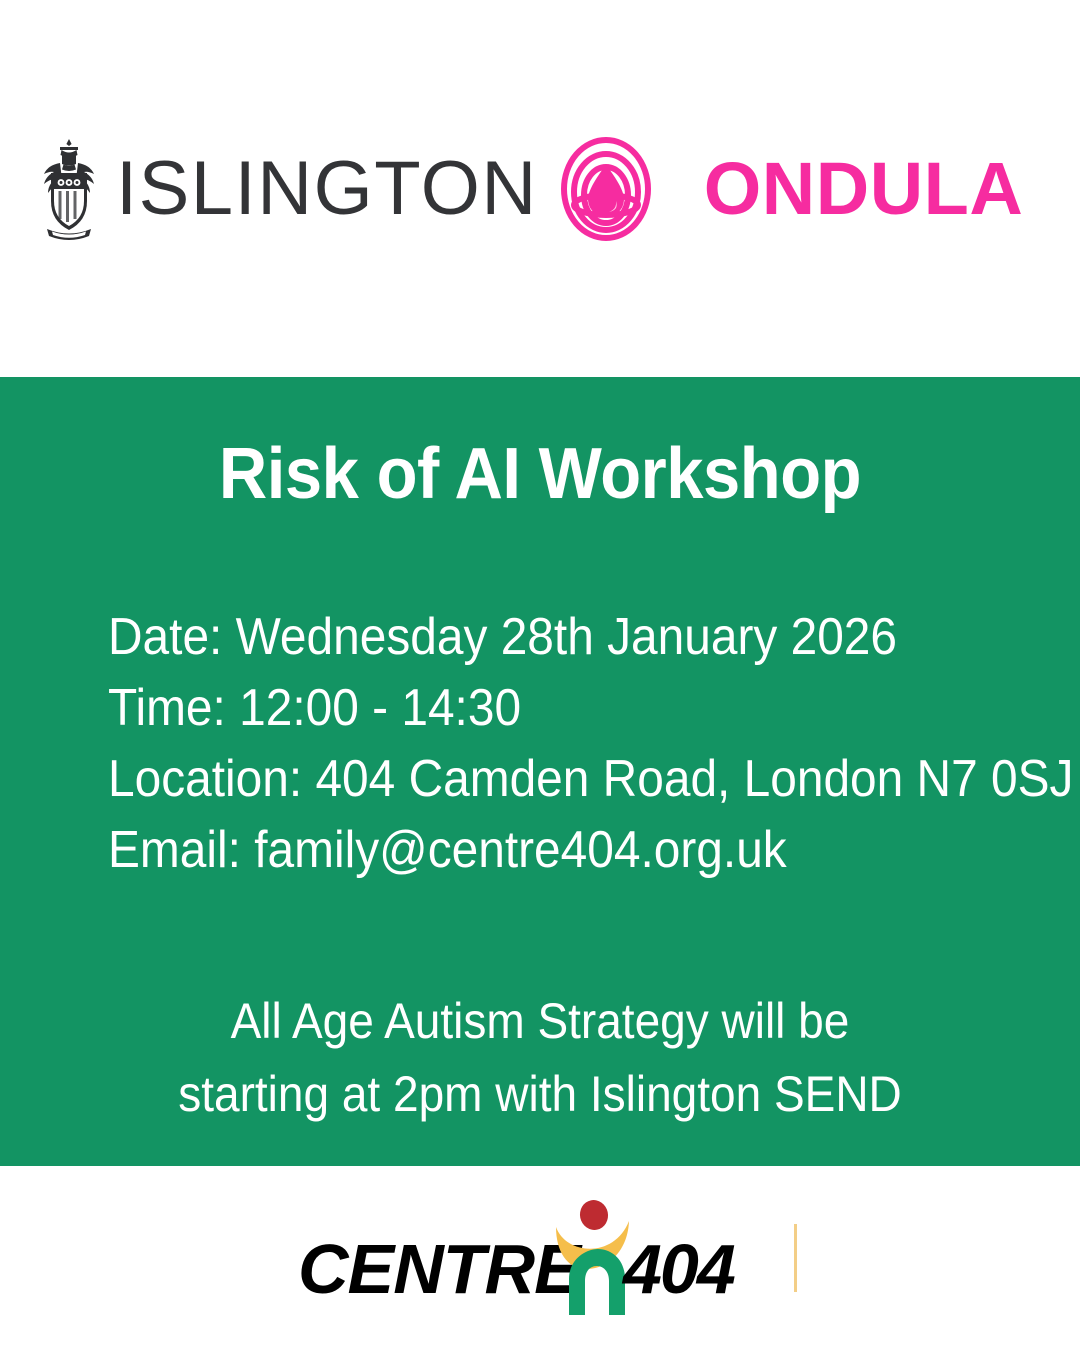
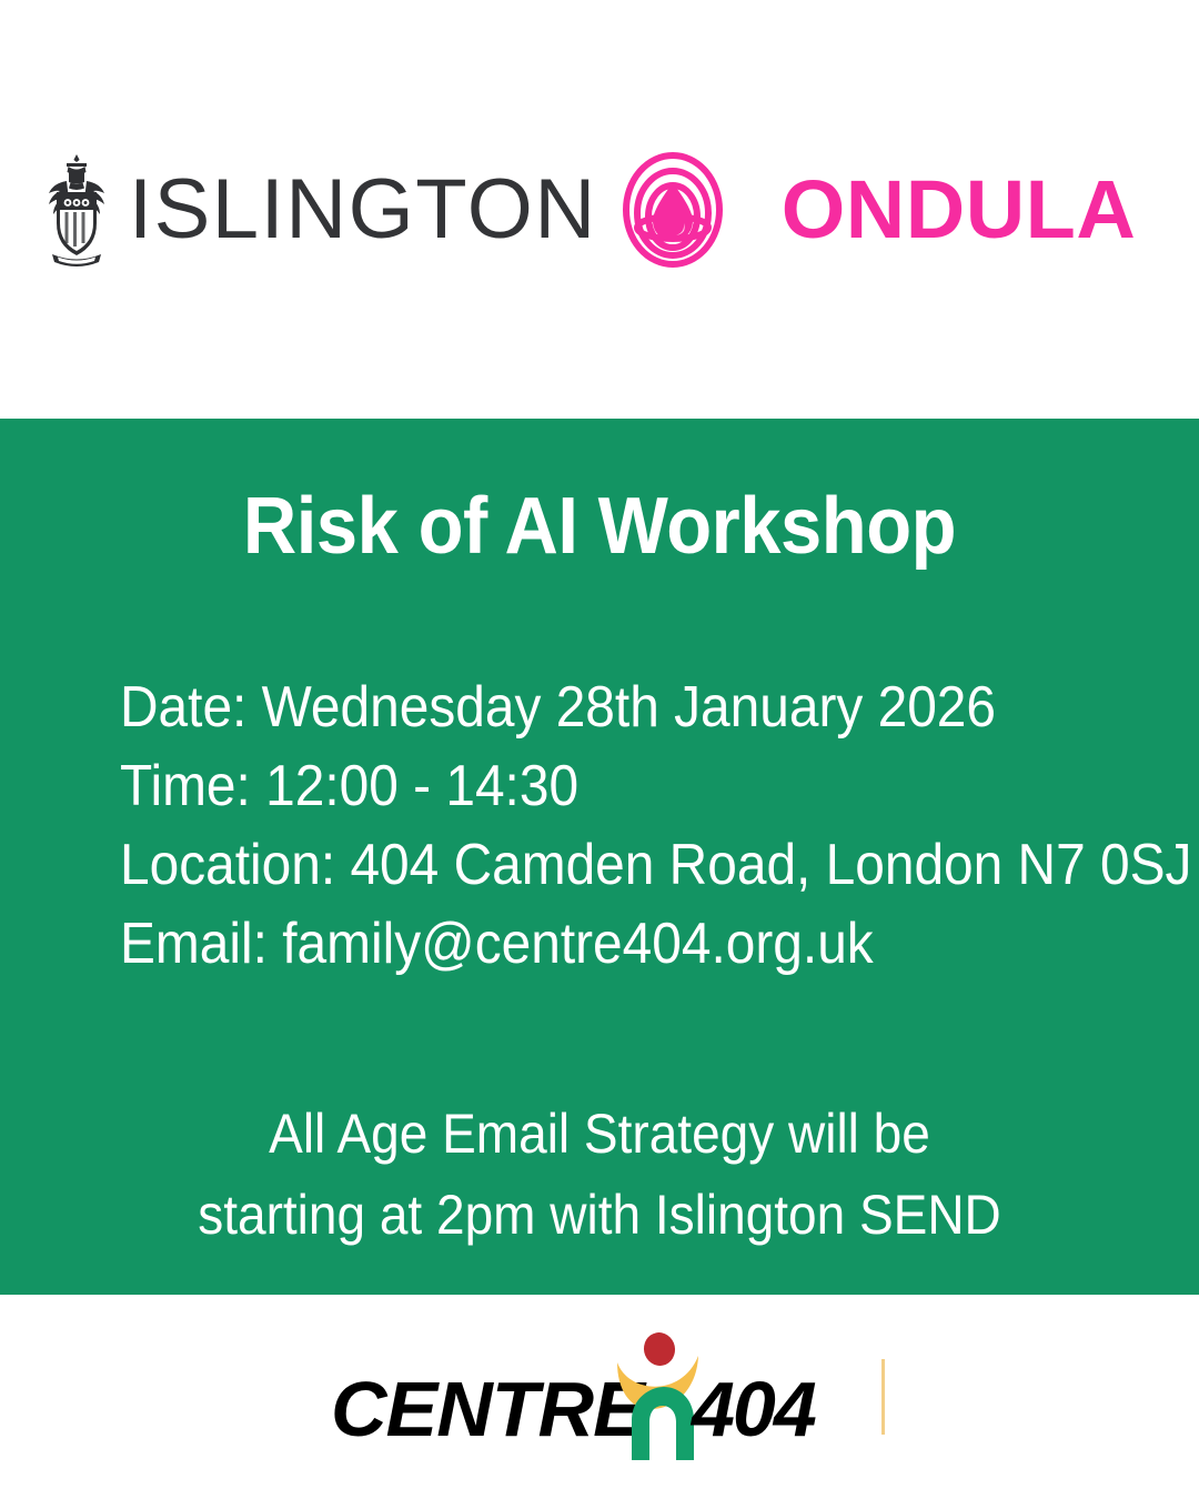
  ISLINGTON
  ONDULA
  Risk of AI Workshop
  Date: Wednesday 28th January 2026
  Time: 12:00 - 14:30
  Location: 404 Camden Road, London N7 0SJ
  Email: family@centre404.org.uk
- All Age Autism Strategy will be
+ All Age Email Strategy will be
  starting at 2pm with Islington SEND
  CENTRE
  404
